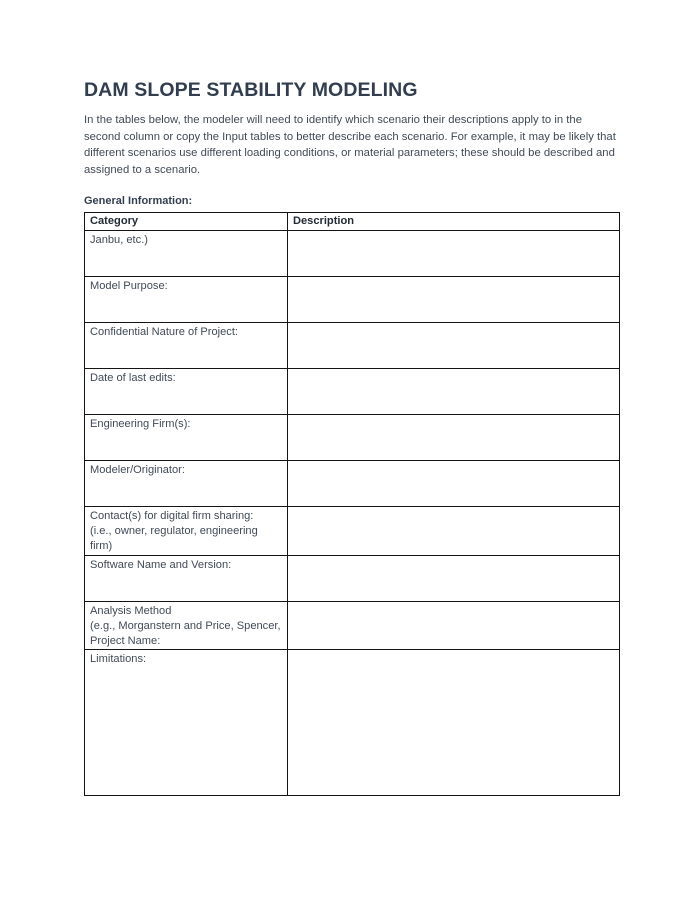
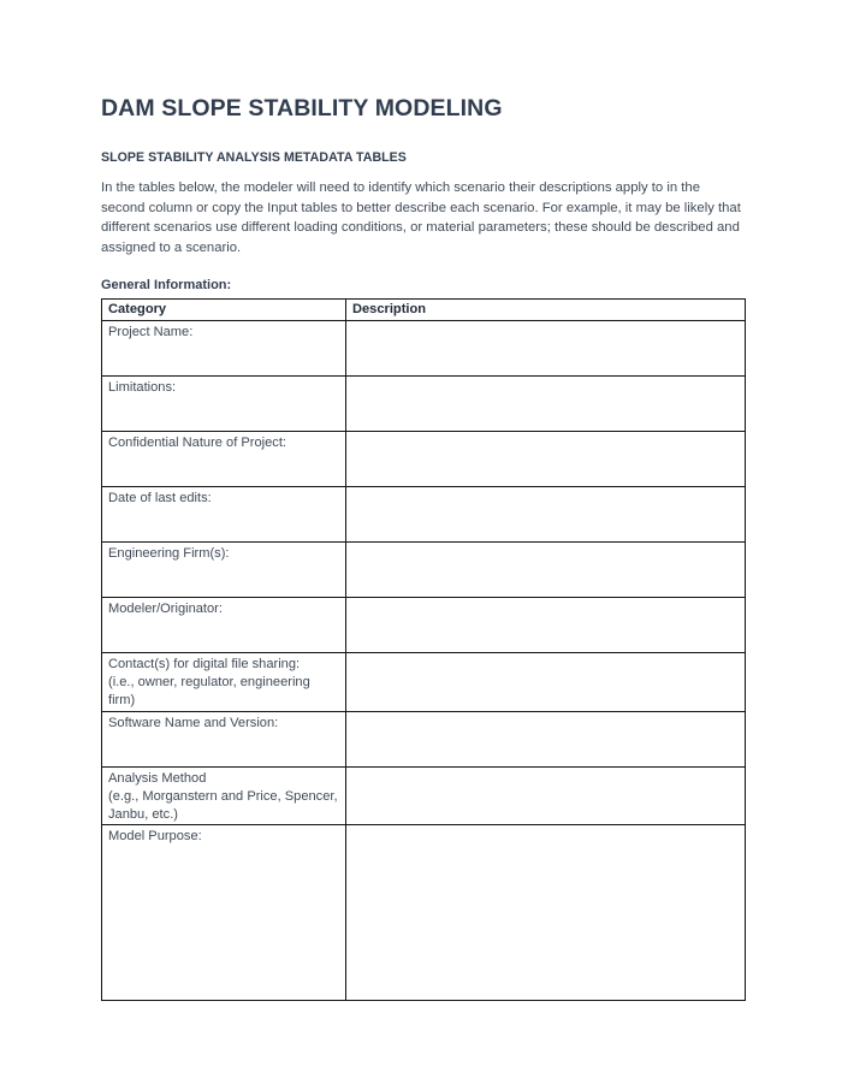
  DAM SLOPE STABILITY MODELING
+ SLOPE STABILITY ANALYSIS METADATA TABLES
  In the tables below, the modeler will need to identify which scenario their descriptions apply to in the second column or copy the Input tables to better describe each scenario. For example, it may be likely that different scenarios use different loading conditions, or material parameters; these should be described and assigned to a scenario.
  General Information:
  Category	Description
- Janbu, etc.)
+ Project Name:
- Model Purpose:
+ Limitations:
  Confidential Nature of Project:
  Date of last edits:
  Engineering Firm(s):
  Modeler/Originator:
- Contact(s) for digital firm sharing:(i.e., owner, regulator, engineeringfirm)
+ Contact(s) for digital file sharing:(i.e., owner, regulator, engineeringfirm)
  Software Name and Version:
- Analysis Method(e.g., Morganstern and Price, Spencer,Project Name:
+ Analysis Method(e.g., Morganstern and Price, Spencer,Janbu, etc.)
- Limitations:
+ Model Purpose:
